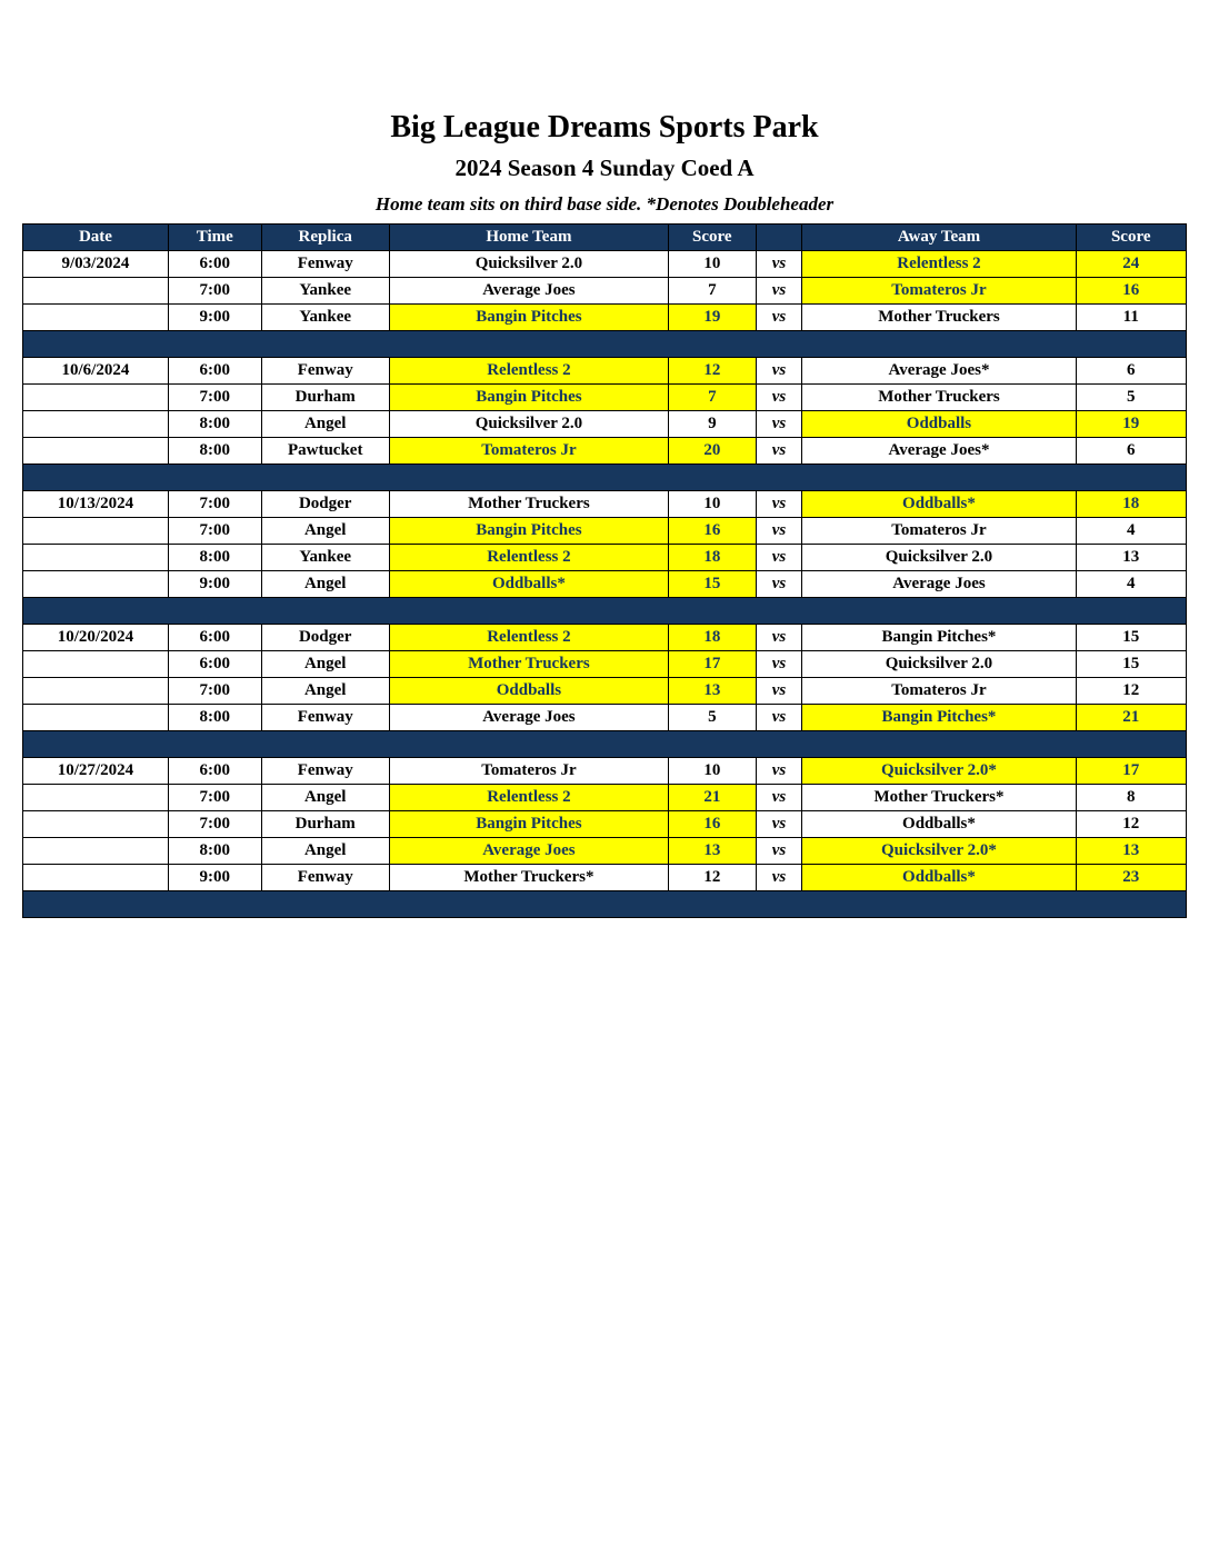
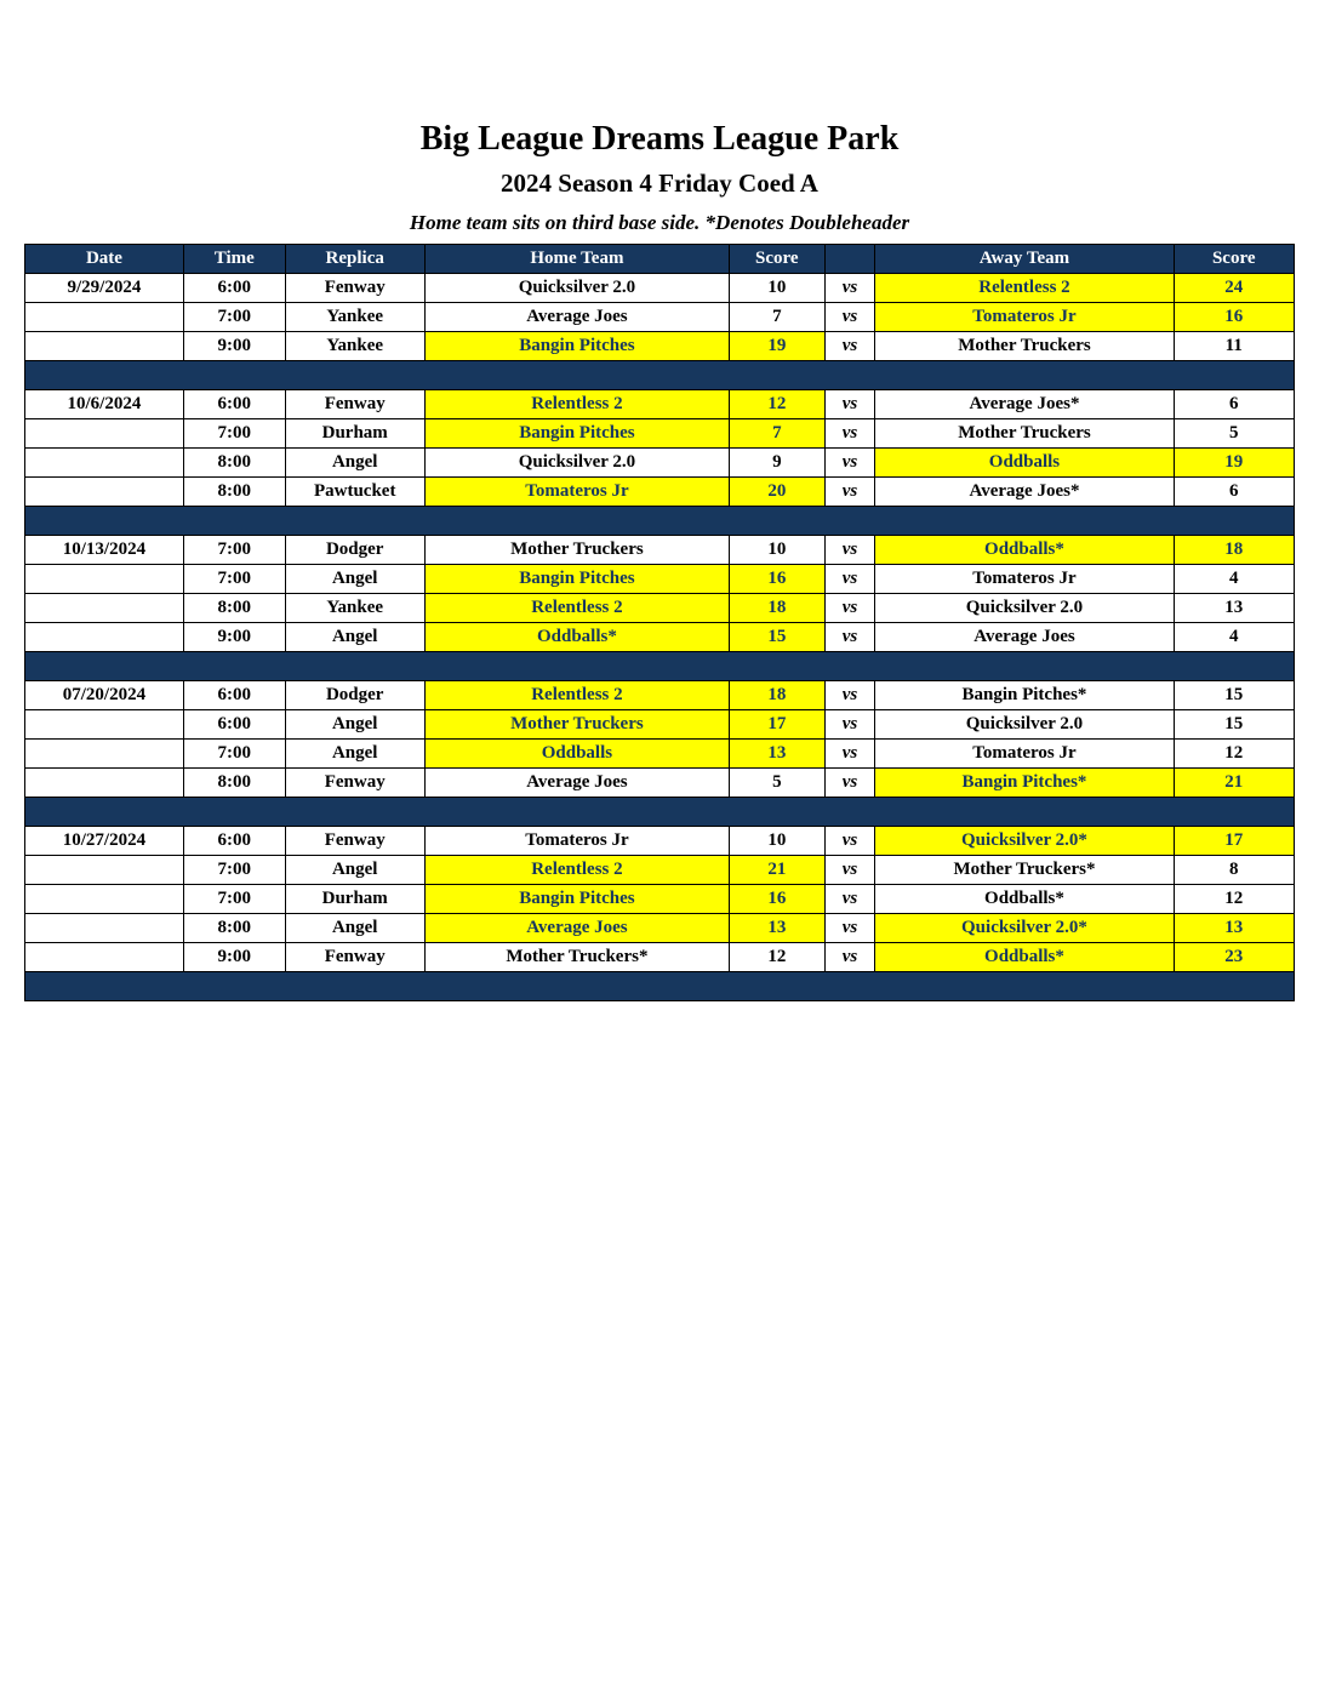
- Big League Dreams Sports Park
+ Big League Dreams League Park
- 2024 Season 4 Sunday Coed A
+ 2024 Season 4 Friday Coed A
  Home team sits on third base side. *Denotes Doubleheader
  Date	Time	Replica	Home Team	Score		Away Team	Score
- 9/03/2024	6:00	Fenway	Quicksilver 2.0	10	vs	Relentless 2	24
+ 9/29/2024	6:00	Fenway	Quicksilver 2.0	10	vs	Relentless 2	24
  	7:00	Yankee	Average Joes	7	vs	Tomateros Jr	16
  	9:00	Yankee	Bangin Pitches	19	vs	Mother Truckers	11
  10/6/2024	6:00	Fenway	Relentless 2	12	vs	Average Joes*	6
  	7:00	Durham	Bangin Pitches	7	vs	Mother Truckers	5
  	8:00	Angel	Quicksilver 2.0	9	vs	Oddballs	19
  	8:00	Pawtucket	Tomateros Jr	20	vs	Average Joes*	6
  10/13/2024	7:00	Dodger	Mother Truckers	10	vs	Oddballs*	18
  	7:00	Angel	Bangin Pitches	16	vs	Tomateros Jr	4
  	8:00	Yankee	Relentless 2	18	vs	Quicksilver 2.0	13
  	9:00	Angel	Oddballs*	15	vs	Average Joes	4
- 10/20/2024	6:00	Dodger	Relentless 2	18	vs	Bangin Pitches*	15
+ 07/20/2024	6:00	Dodger	Relentless 2	18	vs	Bangin Pitches*	15
  	6:00	Angel	Mother Truckers	17	vs	Quicksilver 2.0	15
  	7:00	Angel	Oddballs	13	vs	Tomateros Jr	12
  	8:00	Fenway	Average Joes	5	vs	Bangin Pitches*	21
  10/27/2024	6:00	Fenway	Tomateros Jr	10	vs	Quicksilver 2.0*	17
  	7:00	Angel	Relentless 2	21	vs	Mother Truckers*	8
  	7:00	Durham	Bangin Pitches	16	vs	Oddballs*	12
  	8:00	Angel	Average Joes	13	vs	Quicksilver 2.0*	13
  	9:00	Fenway	Mother Truckers*	12	vs	Oddballs*	23
